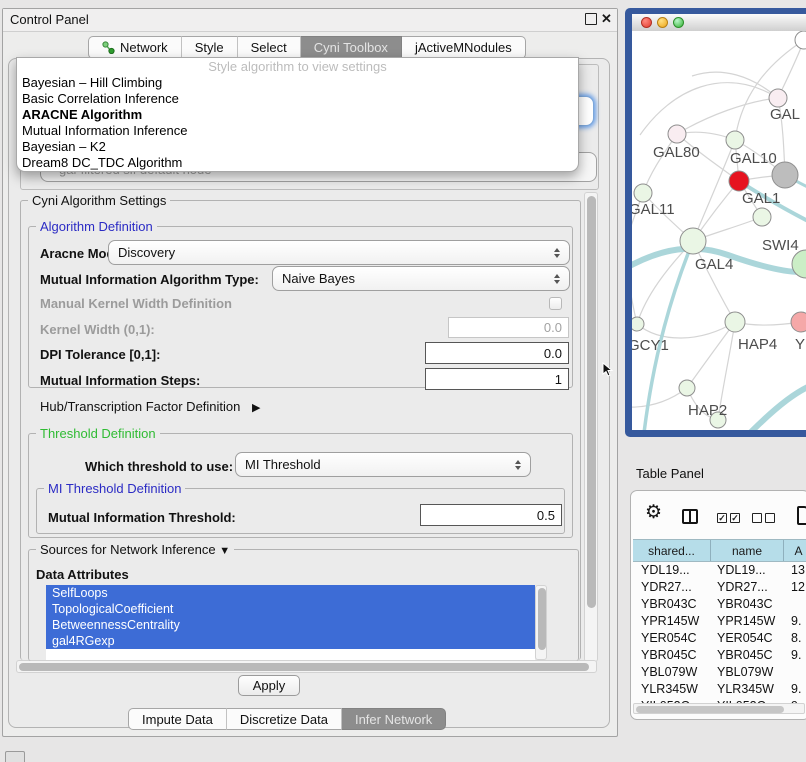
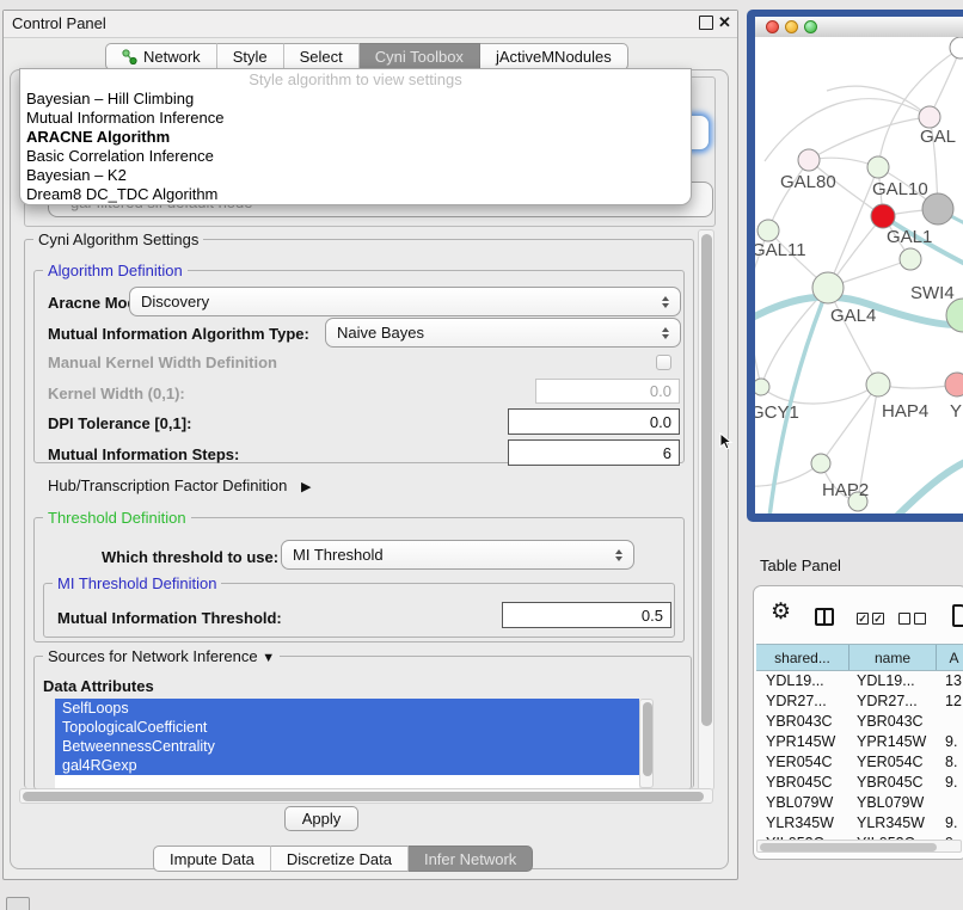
  Control Panel
  ✕
  Network
  Style
  Select
  Cyni Toolbox
  jActiveMNodules
  Style algorithm to view settings
  Bayesian – Hill Climbing
- Basic Correlation Inference
+ Mutual Information Inference
  ARACNE Algorithm
- Mutual Information Inference
+ Basic Correlation Inference
  Bayesian – K2
  Dream8 DC_TDC Algorithm
  Cyni Algorithm Settings
  Algorithm Definition
  Aracne Mo
  Discovery
  Mutual Information Algorithm Type:
  Naive Bayes
  Manual Kernel Width Definition
  Kernel Width (0,1):
  0.0
  DPI Tolerance [0,1]:
  0.0
  Mutual Information Steps:
- 1
+ 6
  Hub/Transcription Factor Definition ▶
  Threshold Definition
  Which threshold to use:
  MI Threshold
  MI Threshold Definition
  Mutual Information Threshold:
  0.5
  Sources for Network Inference ▼
  Data Attributes
  SelfLoops
  TopologicalCoefficient
  BetweennessCentrality
  gal4RGexp
  Apply
  Impute Data
  Discretize Data
  Infer Network
  GAL
  GAL80
  GAL10
  GAL1
  GAL11
  GAL4
  SWI4
  GCY1
  HAP4
  Y
  HAP2
  Table Panel
  ⚙
  ✓
  ✓
  shared...
  name
  A
  YDL19...
  YDL19...
  13
  YDR27...
  YDR27...
  12
  YBR043C
  YBR043C
  YPR145W
  YPR145W
  9.
  YER054C
  YER054C
  8.
  YBR045C
  YBR045C
  9.
  YBL079W
  YBL079W
  YLR345W
  YLR345W
  9.
